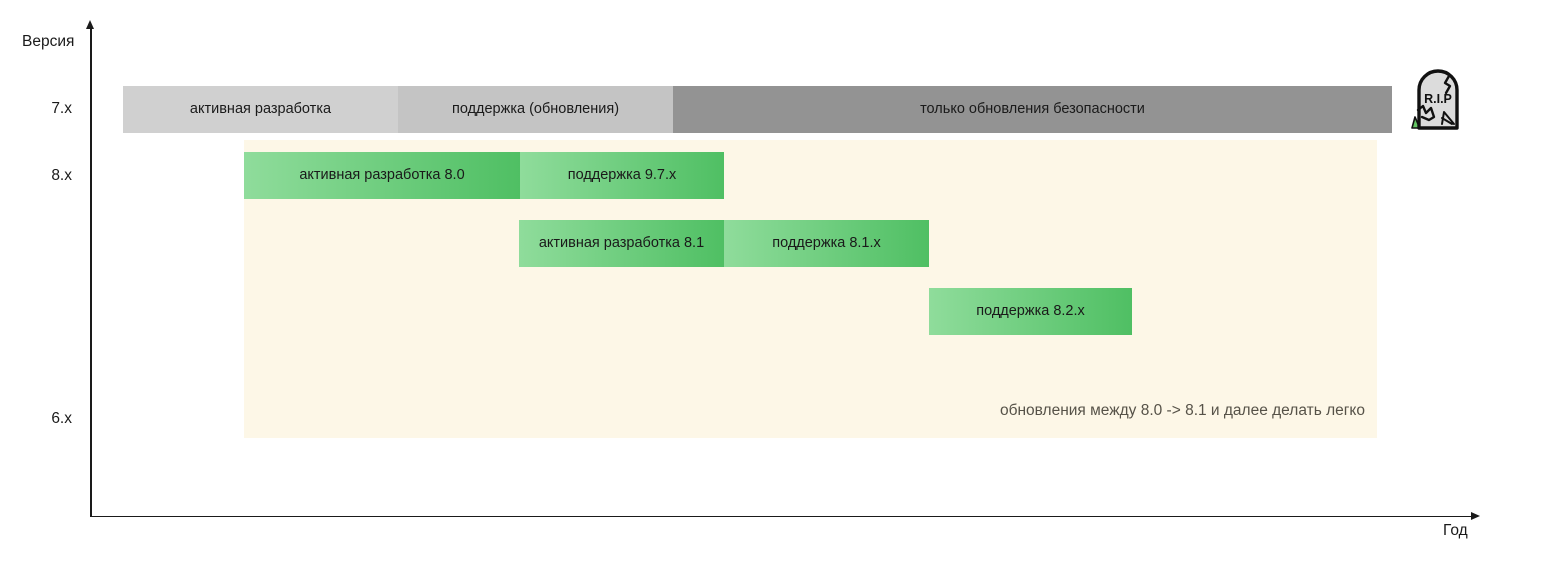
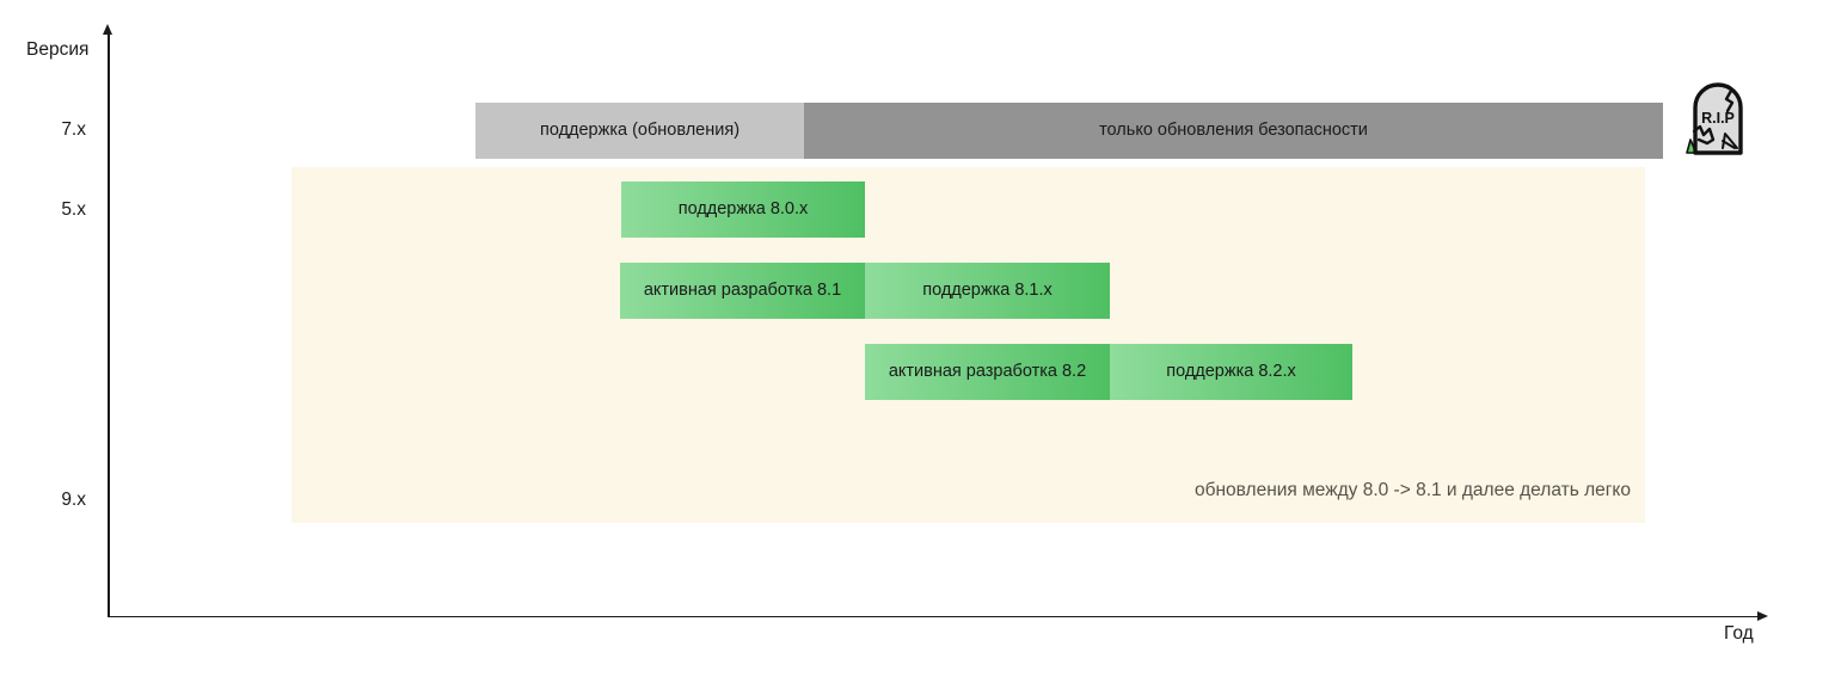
  Версия
  Год
  7.x
- 8.x
+ 5.x
- 6.x
+ 9.x
- активная разработка
  поддержка (обновления)
  только обновления безопасности
  R.I.P
- активная разработка 8.0
- поддержка 9.7.x
+ поддержка 8.0.x
  активная разработка 8.1
  поддержка 8.1.x
+ активная разработка 8.2
  поддержка 8.2.x
  обновления между 8.0 -> 8.1 и далее делать легко
